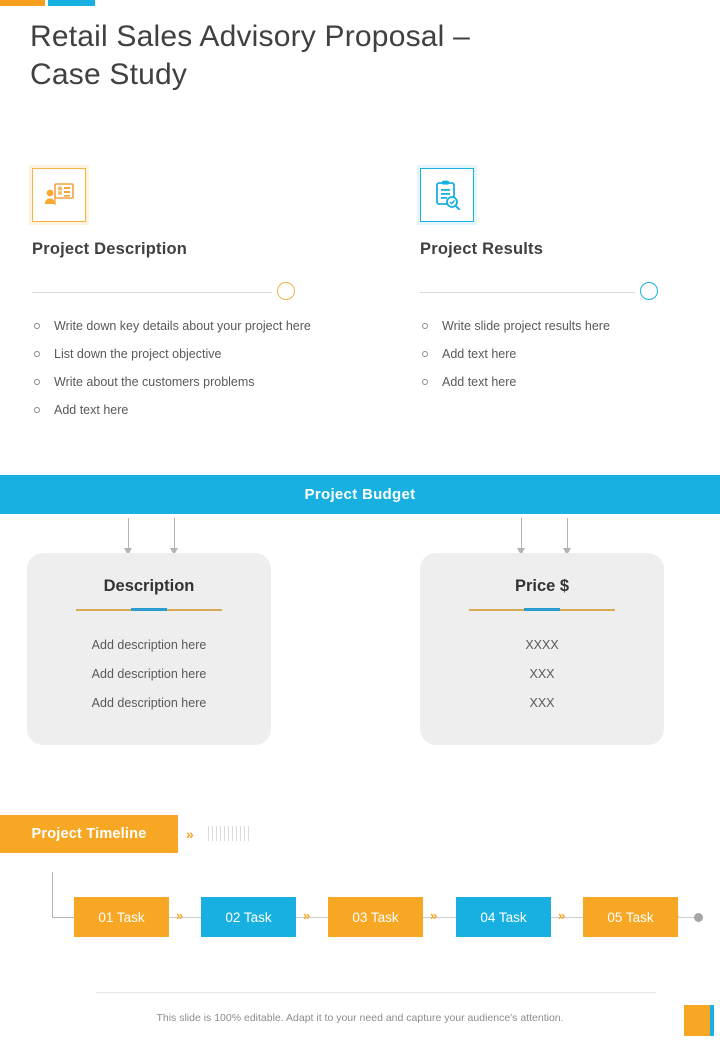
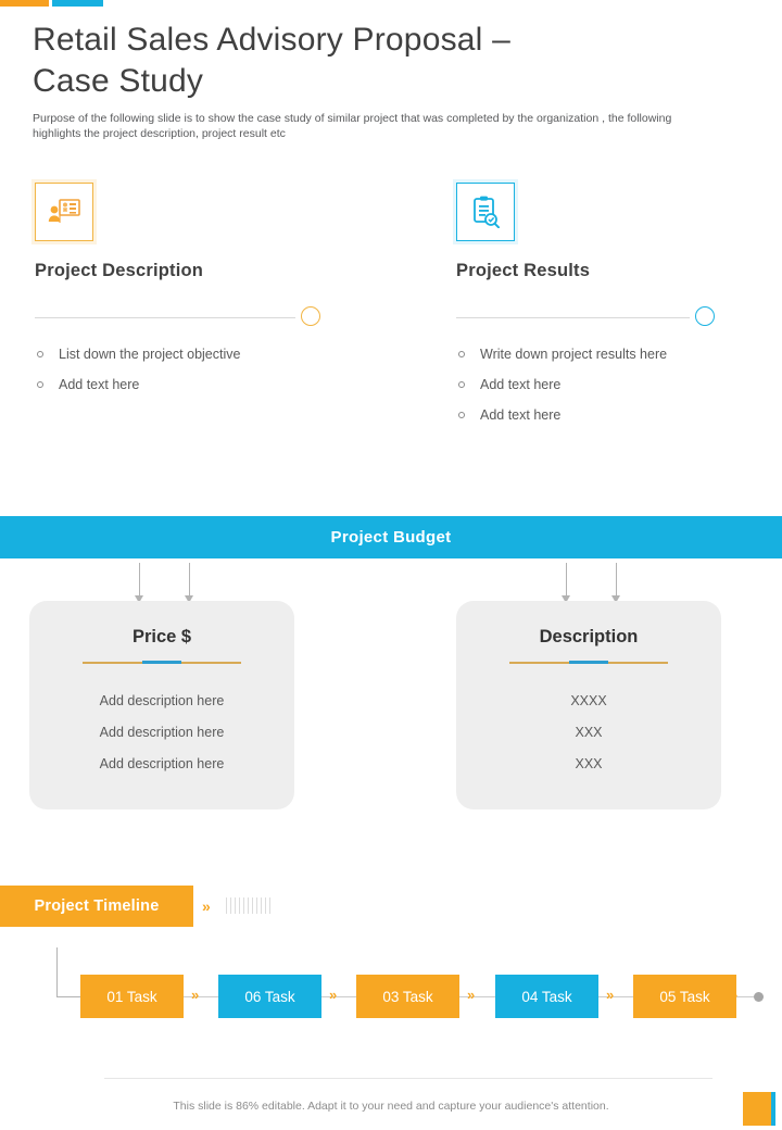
  Retail Sales Advisory Proposal –
  Case Study
+ Purpose of the following slide is to show the case study of similar project that was completed by the organization , the following highlights the project description, project result etc
  Project Description
- Write down key details about your project here
  List down the project objective
- Write about the customers problems
  Add text here
  Project Results
- Write slide project results here
+ Write down project results here
  Add text here
  Add text here
  Project Budget
- Description
+ Price $
  Add description here
  Add description here
  Add description here
- Price $
+ Description
  XXXX
  XXX
  XXX
  Project Timeline
  »
  01 Task
  »
- 02 Task
+ 06 Task
  »
  03 Task
  »
  04 Task
  »
  05 Task
- This slide is 100% editable. Adapt it to your need and capture your audience's attention.
+ This slide is 86% editable. Adapt it to your need and capture your audience's attention.
